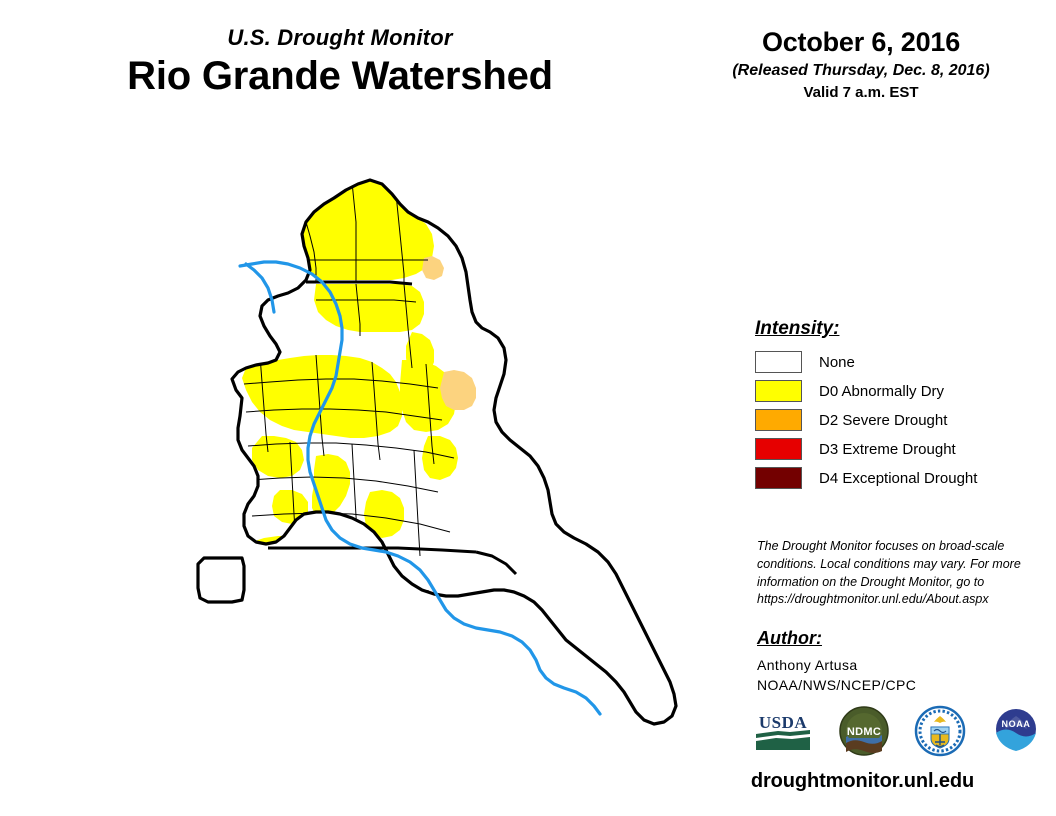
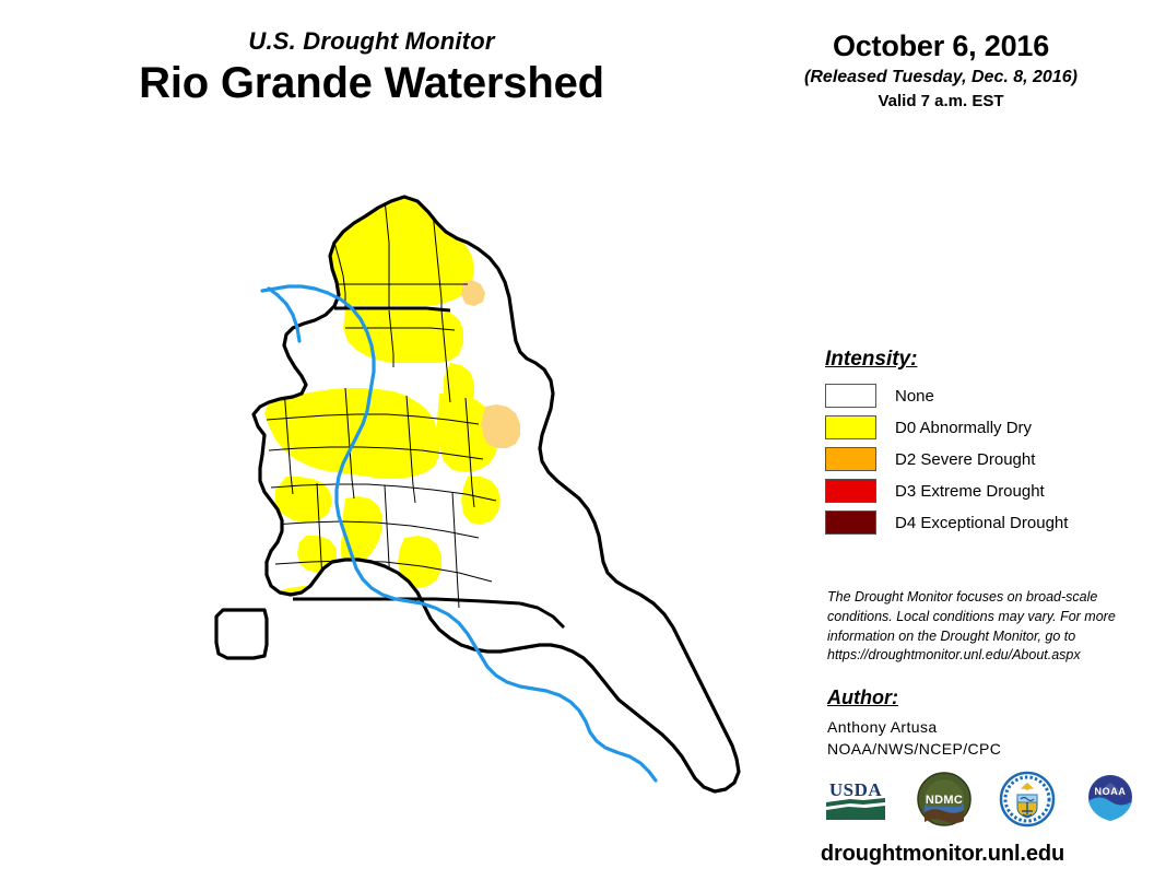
  U.S. Drought Monitor
  Rio Grande Watershed
  October 6, 2016
- (Released Thursday, Dec. 8, 2016)
+ (Released Tuesday, Dec. 8, 2016)
  Valid 7 a.m. EST
  Intensity:
  None
  D0 Abnormally Dry
  D2 Severe Drought
  D3 Extreme Drought
  D4 Exceptional Drought
  The Drought Monitor focuses on broad-scale conditions. Local conditions may vary. For more information on the Drought Monitor, go to https://droughtmonitor.unl.edu/About.aspx
  Author:
  Anthony Artusa
  NOAA/NWS/NCEP/CPC
  USDA
  NDMC
  NOAA
  droughtmonitor.unl.edu
